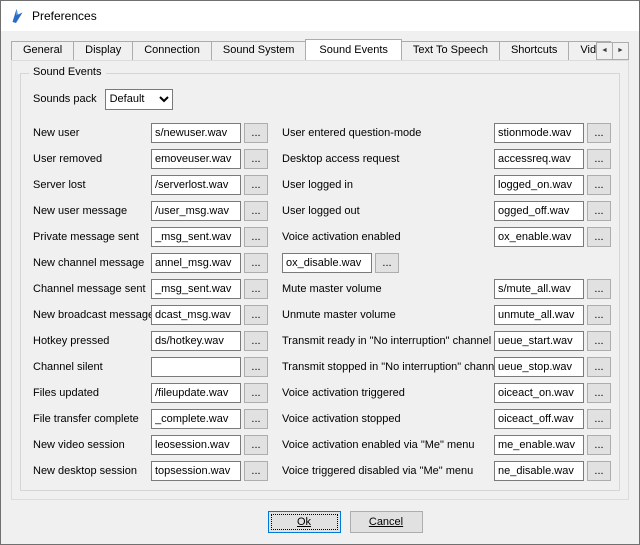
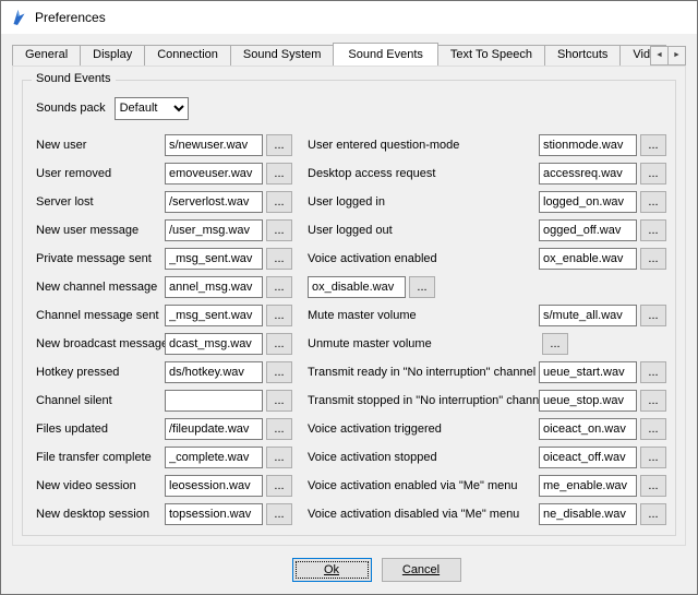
  Preferences
  General
  Display
  Connection
  Sound System
  Sound Events
  Text To Speech
  Shortcuts
  Sound Events
  Sounds pack
  Default
  New user
  s/newuser.wav
  ...
  User removed
  emoveuser.wav
  ...
  Server lost
  /serverlost.wav
  ...
  New user message
  /user_msg.wav
  ...
  Private message sent
  _msg_sent.wav
  ...
  New channel message
  annel_msg.wav
  ...
  Channel message sent
  _msg_sent.wav
  ...
  New broadcast messag
  dcast_msg.wav
  ...
  Hotkey pressed
  ds/hotkey.wav
  ...
  Channel silent
  ...
  Files updated
  /fileupdate.wav
  ...
  File transfer complete
  _complete.wav
  ...
  New video session
  leosession.wav
  ...
  New desktop session
  topsession.wav
  ...
  User entered question-mode
  stionmode.wav
  ...
  Desktop access request
  accessreq.wav
  ...
  User logged in
  logged_on.wav
  ...
  User logged out
  ogged_off.wav
  ...
  Voice activation enabled
  ox_enable.wav
  ...
  ox_disable.wav
  ...
  Mute master volume
  s/mute_all.wav
  ...
  Unmute master volume
- unmute_all.wav
  ...
  Transmit ready in "No interruption" channel
  ueue_start.wav
  ...
  Transmit stopped in "No interruption" chann
  ueue_stop.wav
  ...
  Voice activation triggered
  oiceact_on.wav
  ...
  Voice activation stopped
  oiceact_off.wav
  ...
  Voice activation enabled via "Me" menu
  me_enable.wav
  ...
- Voice triggered disabled via "Me" menu
+ Voice activation disabled via "Me" menu
  ne_disable.wav
  ...
  Ok
  Cancel
